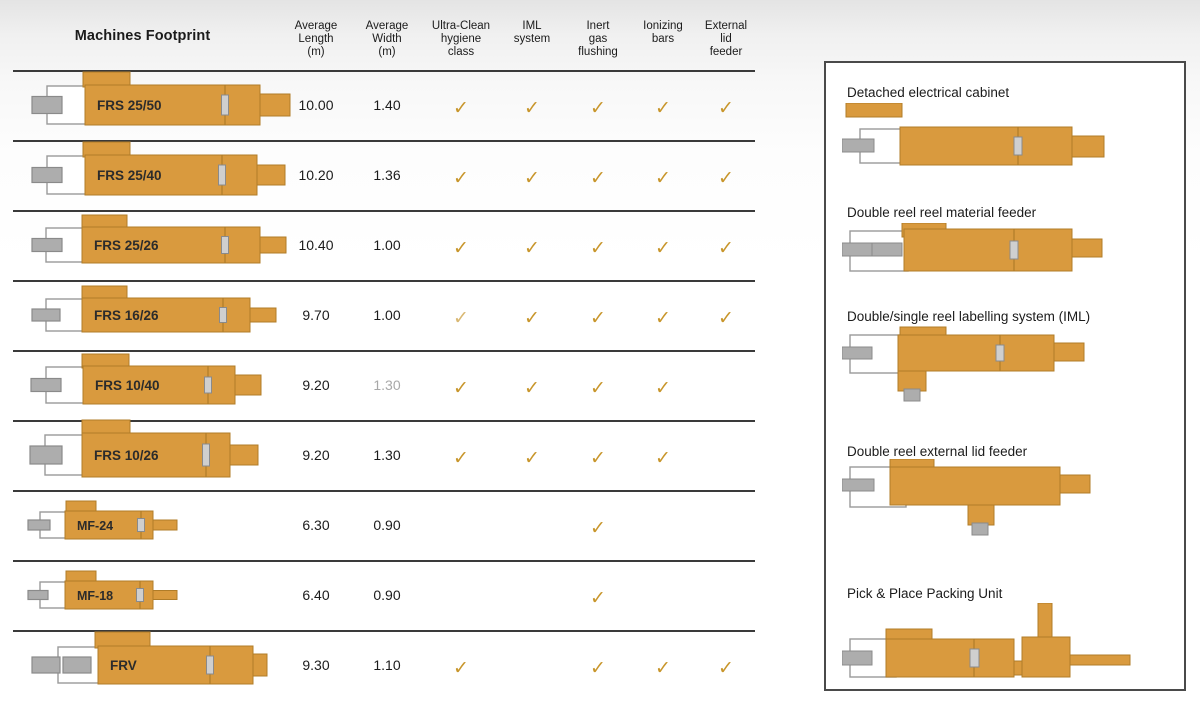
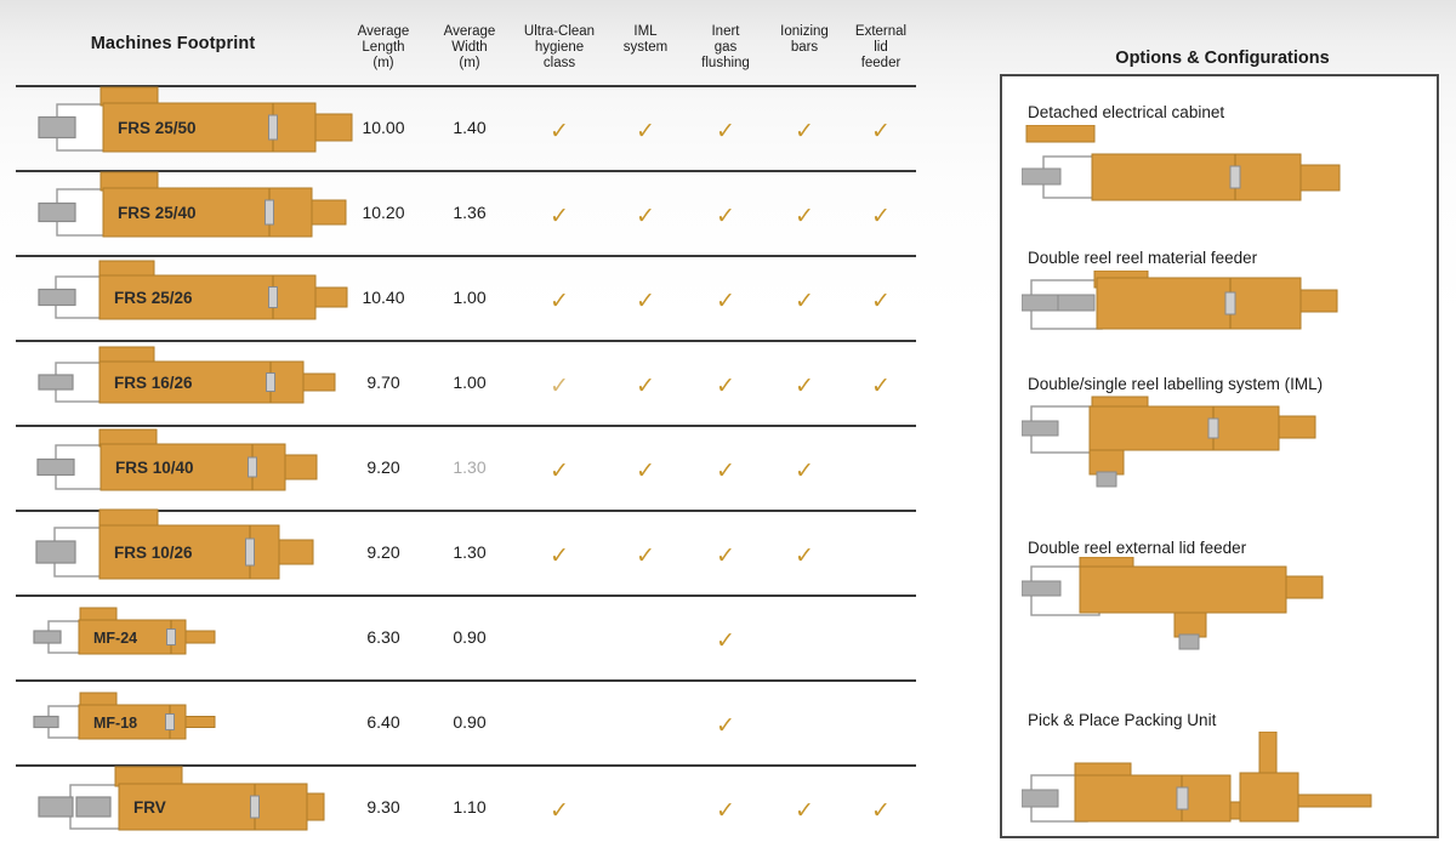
  Machines Footprint
  Average
  Length
  (m)
  Average
  Width
  (m)
  Ultra-Clean
  hygiene
  class
  IML
  system
  Inert
  gas
  flushing
  Ionizing
  bars
  External
  lid
  feeder
  FRS 25/50
  10.00
  1.40
  ✓
  ✓
  ✓
  ✓
  ✓
  FRS 25/40
  10.20
  1.36
  ✓
  ✓
  ✓
  ✓
  ✓
  FRS 25/26
  10.40
  1.00
  ✓
  ✓
  ✓
  ✓
  ✓
  FRS 16/26
  9.70
  1.00
  ✓
  ✓
  ✓
  ✓
  ✓
  FRS 10/40
  9.20
  1.30
  ✓
  ✓
  ✓
  ✓
  FRS 10/26
  9.20
  1.30
  ✓
  ✓
  ✓
  ✓
  MF-24
  6.30
  0.90
  ✓
  MF-18
  6.40
  0.90
  ✓
  FRV
  9.30
  1.10
  ✓
  ✓
  ✓
  ✓
+ Options & Configurations
  Detached electrical cabinet
  Double reel reel material feeder
  Double/single reel labelling system (IML)
  Double reel external lid feeder
  Pick & Place Packing Unit
